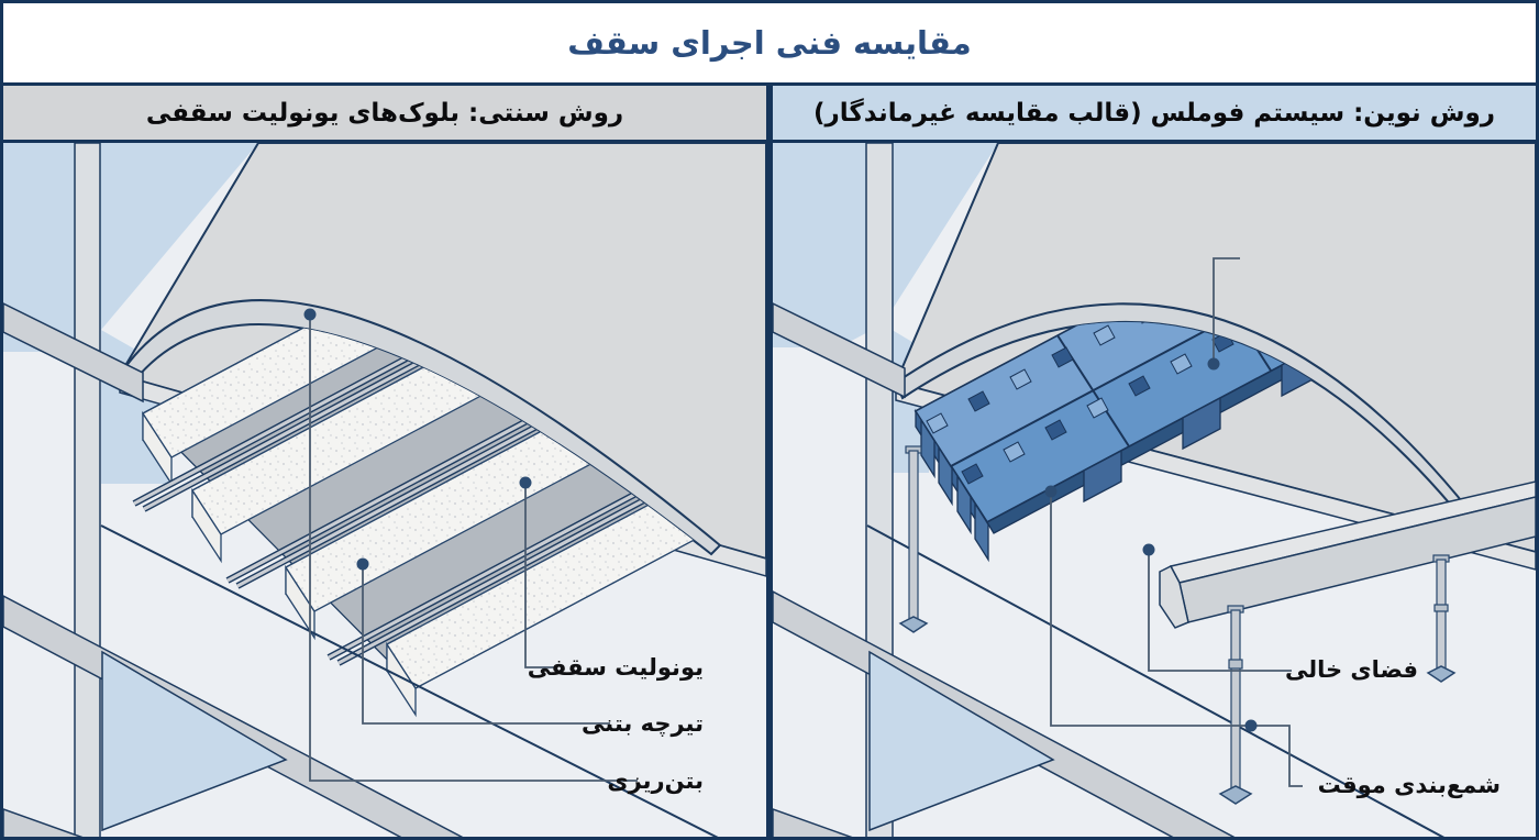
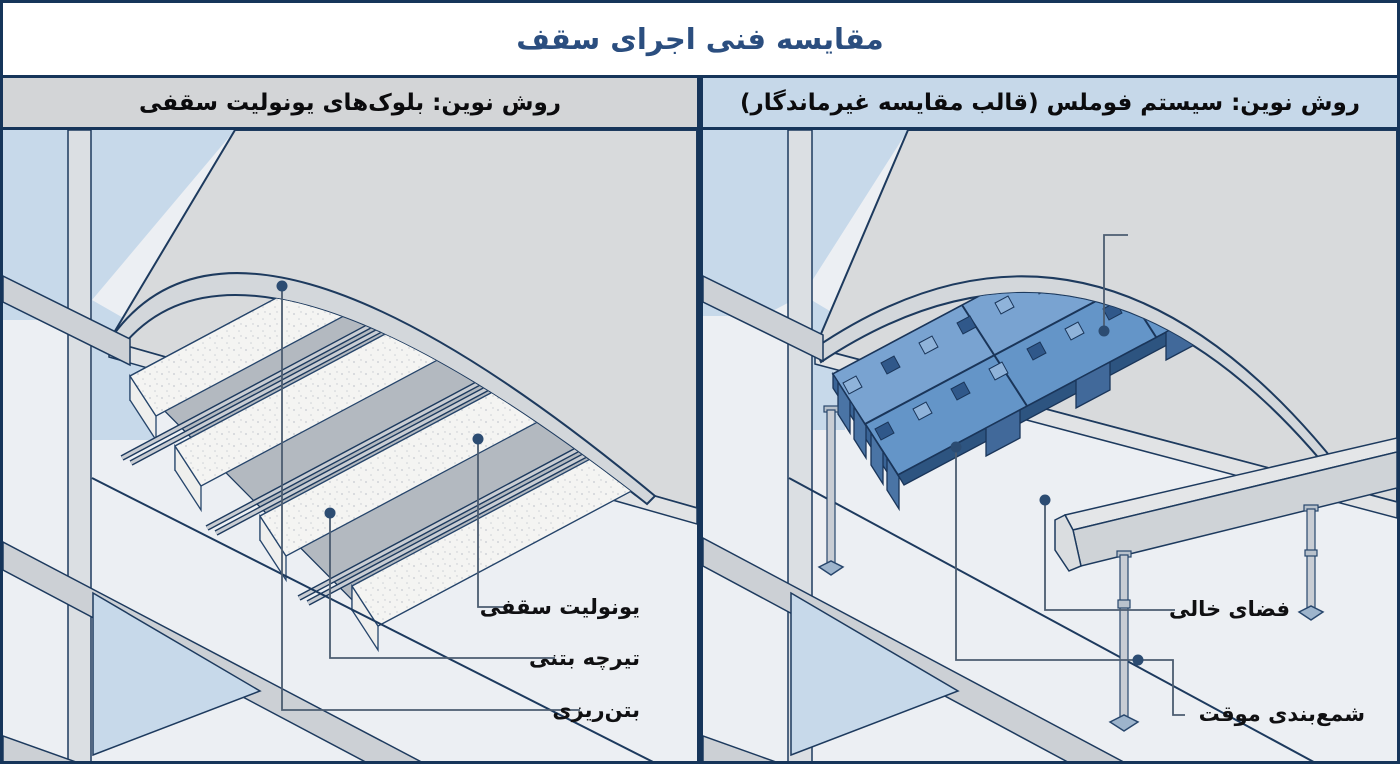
  مقایسه فنی اجرای سقف
- روش سنتی: بلوک‌های یونولیت سقفی
+ روش نوین: بلوک‌های یونولیت سقفی
  روش نوین: سیستم فوملس (قالب مقایسه غیرماندگار)
  یونولیت سقفی
  تیرچه بتنی
  بتن‌ریزی
  فضای خالی
  شمع‌بندی موقت
